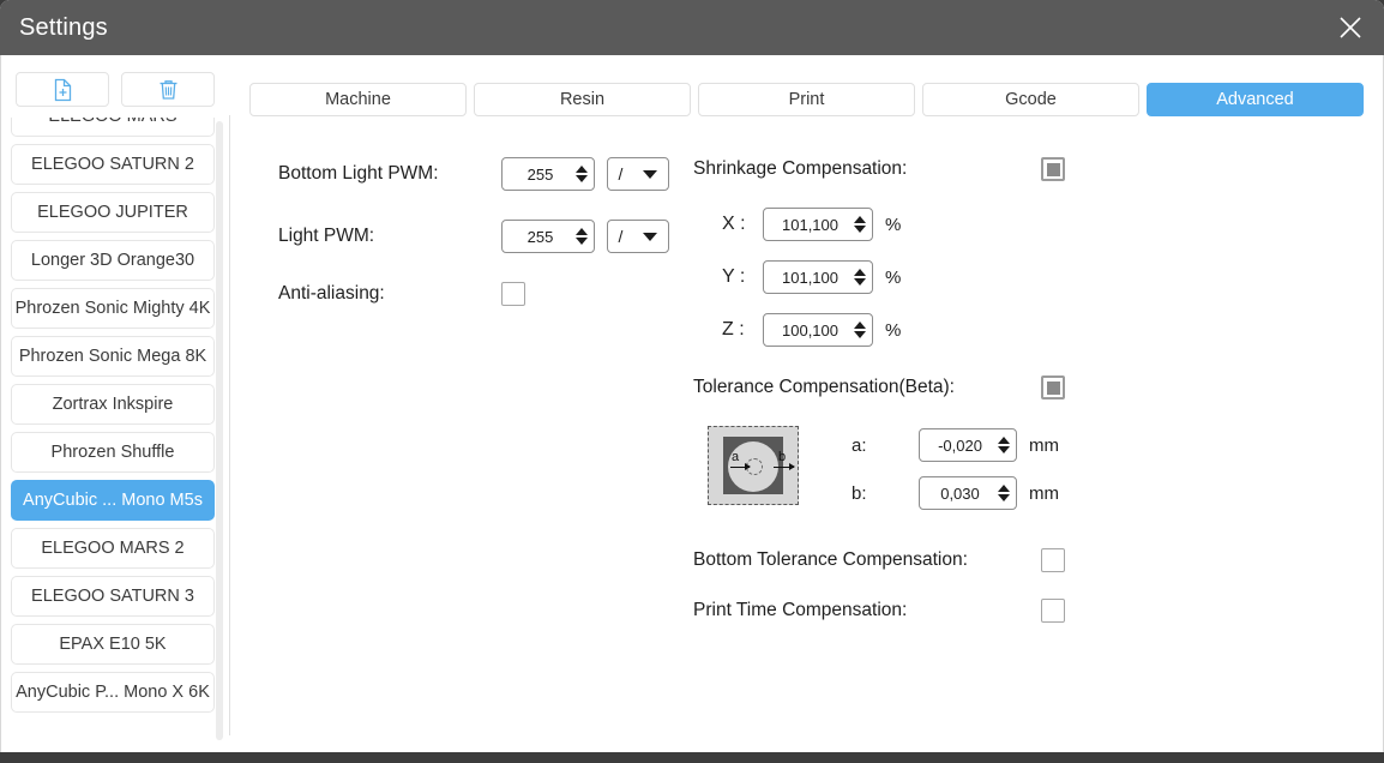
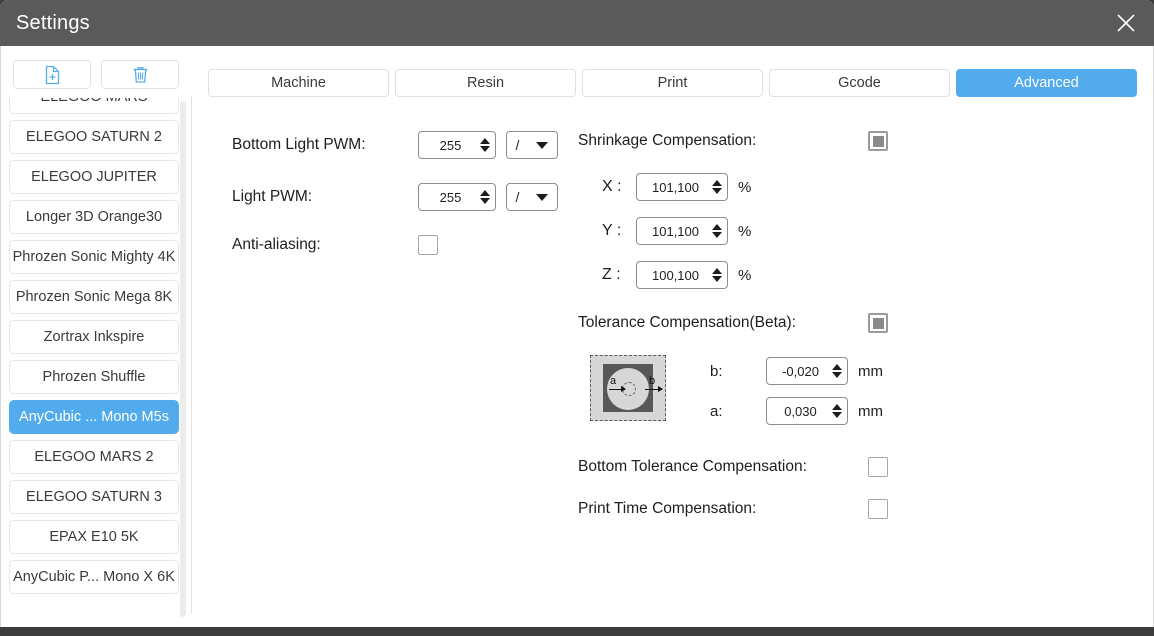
  Settings
  ELEGOO SATURN 2
  ELEGOO JUPITER
  Longer 3D Orange30
  Phrozen Sonic Mighty 4K
  Phrozen Sonic Mega 8K
  Zortrax Inkspire
  Phrozen Shuffle
  AnyCubic ... Mono M5s
  ELEGOO MARS 2
  ELEGOO SATURN 3
  EPAX E10 5K
  AnyCubic P... Mono X 6K
  Machine
  Resin
  Print
  Gcode
  Advanced
  Bottom Light PWM:
  255
  /
  Light PWM:
  255
  /
  Anti-aliasing:
  Shrinkage Compensation:
  X :
  101,100
  %
  Y :
  101,100
  %
  Z :
  100,100
  %
  Tolerance Compensation(Beta):
  a
  b
- a:
+ b:
  -0,020
  mm
- b:
+ a:
  0,030
  mm
  Bottom Tolerance Compensation:
  Print Time Compensation:
